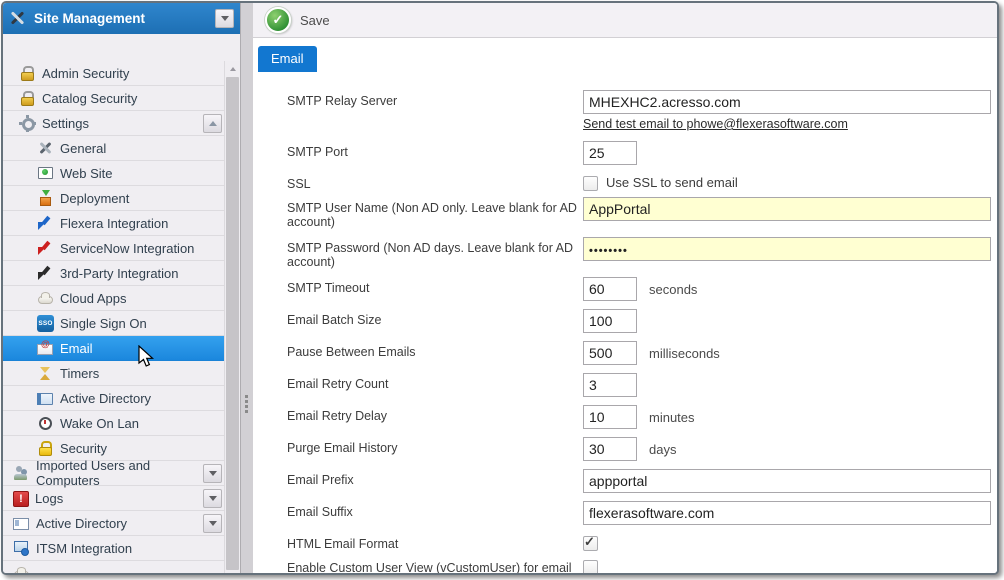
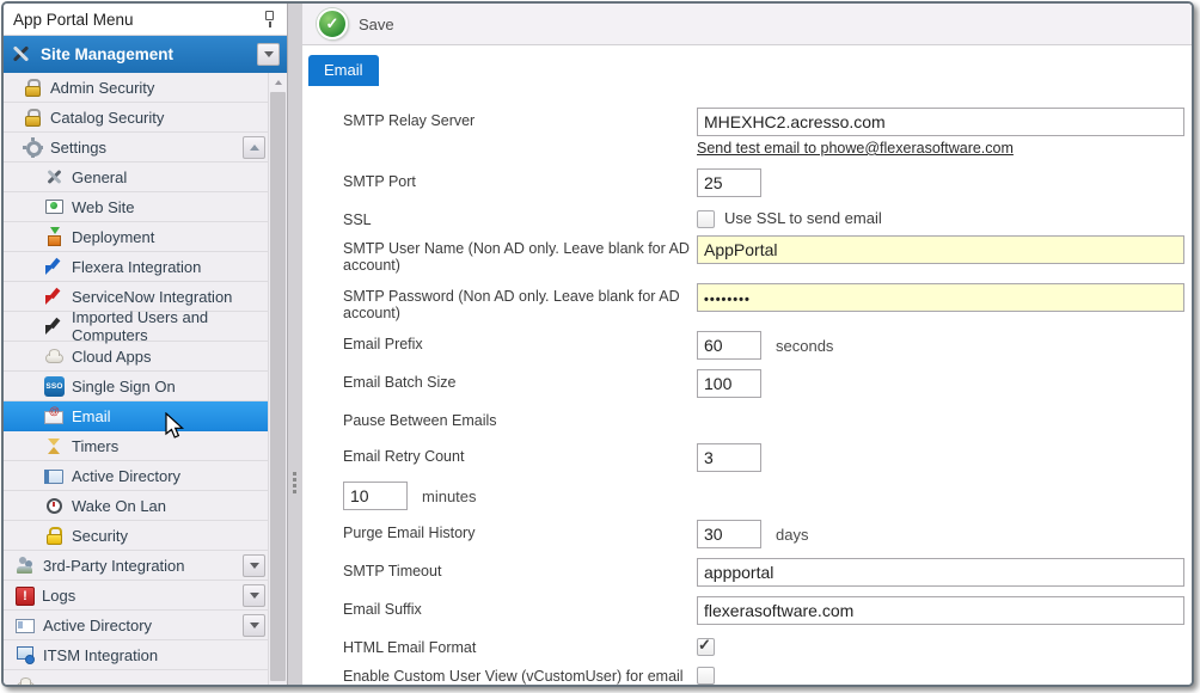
+ App Portal Menu
  Site Management
  Admin Security
  Catalog Security
  Settings
  General
  Web Site
  Deployment
  Flexera Integration
  ServiceNow Integration
- 3rd-Party Integration
+ Imported Users and Computers
  Cloud Apps
  Single Sign On
  Email
  Timers
  Active Directory
  Wake On Lan
  Security
- Imported Users and Computers
+ 3rd-Party Integration
  Logs
  Active Directory
  ITSM Integration
  Save
  Email
  SMTP Relay Server
  MHEXHC2.acresso.com Send test email to phowe@flexerasoftware.com
  SMTP Port
  25
  SSL
  Use SSL to send email
  SMTP User Name (Non AD only. Leave blank for AD account)
  AppPortal
- SMTP Password (Non AD days. Leave blank for AD account)
+ SMTP Password (Non AD only. Leave blank for AD account)
  ••••••••
- SMTP Timeout
+ Email Prefix
  60
  seconds
  Email Batch Size
  100
  Pause Between Emails
- 500
- milliseconds
  Email Retry Count
  3
- Email Retry Delay
  10
  minutes
  Purge Email History
  30
  days
- Email Prefix
+ SMTP Timeout
  appportal
  Email Suffix
  flexerasoftware.com
  HTML Email Format
  Enable Custom User View (vCustomUser) for email
